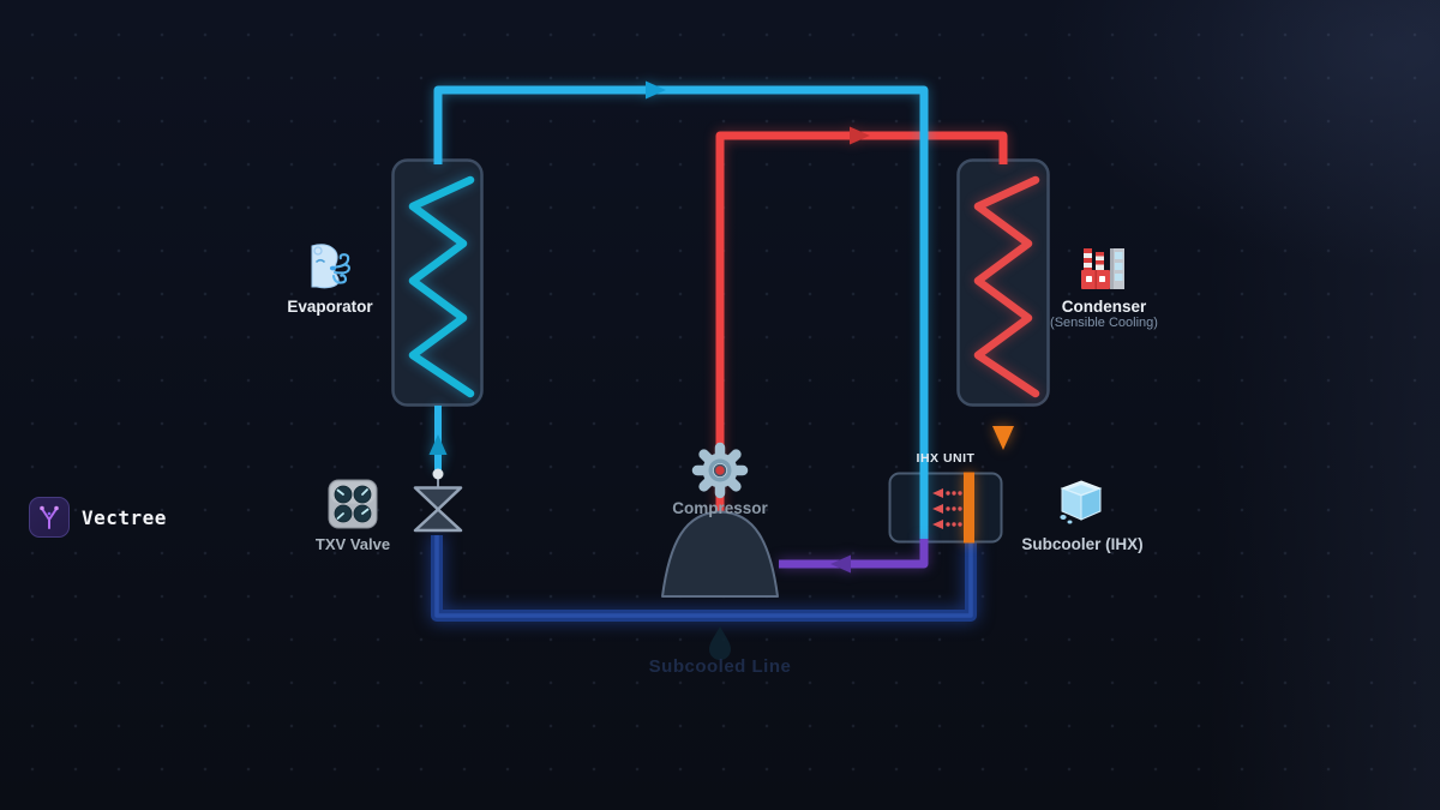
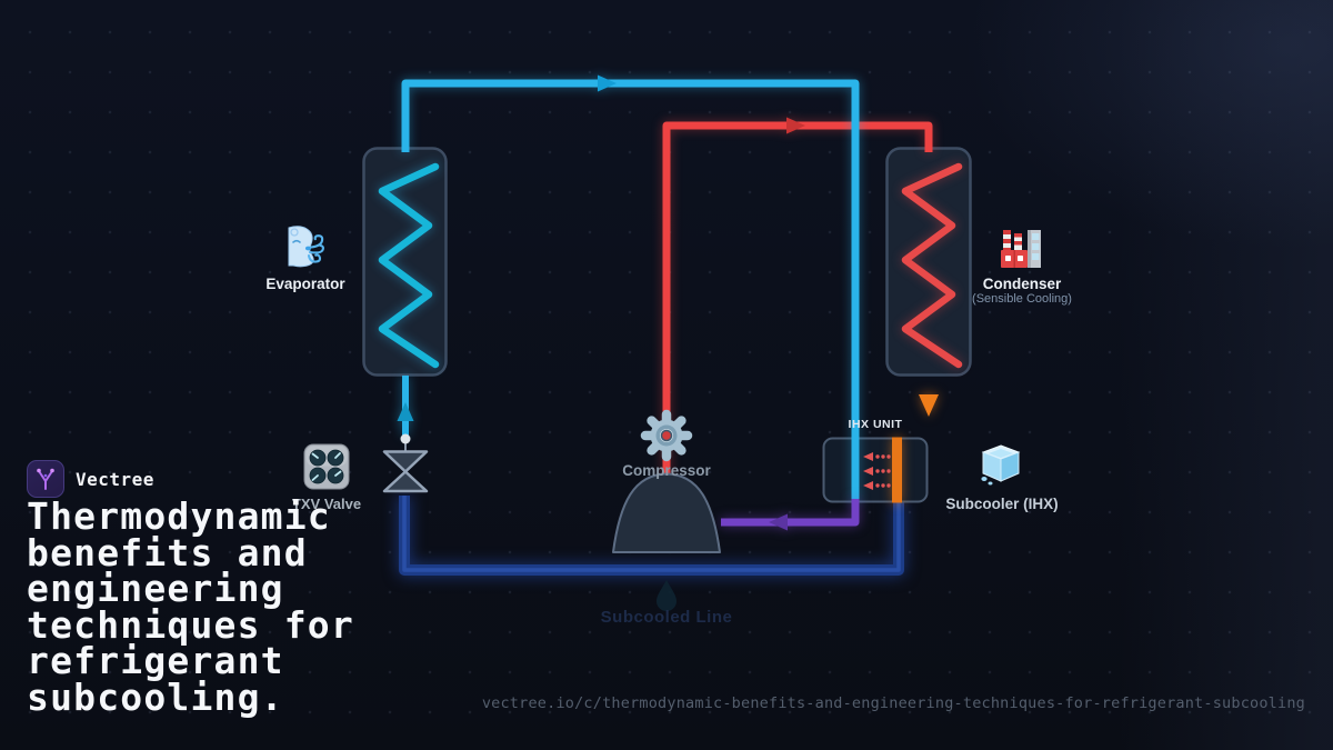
  Evaporator
  Condenser
  (Sensible Cooling)
  Compressor
  TXV Valve
  IHX UNIT
  Subcooler (IHX)
  Subcooled Line
  Vectree
+ Thermodynamic benefits and engineering techniques for refrigerant subcooling.
+ vectree.io/c/thermodynamic-benefits-and-engineering-techniques-for-refrigerant-subcooling
